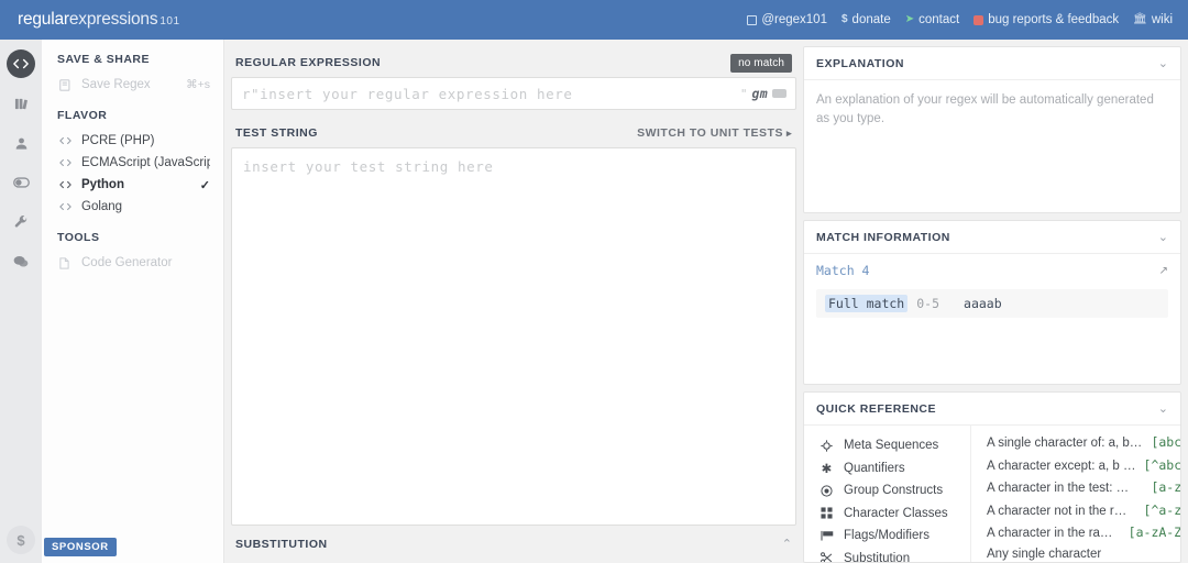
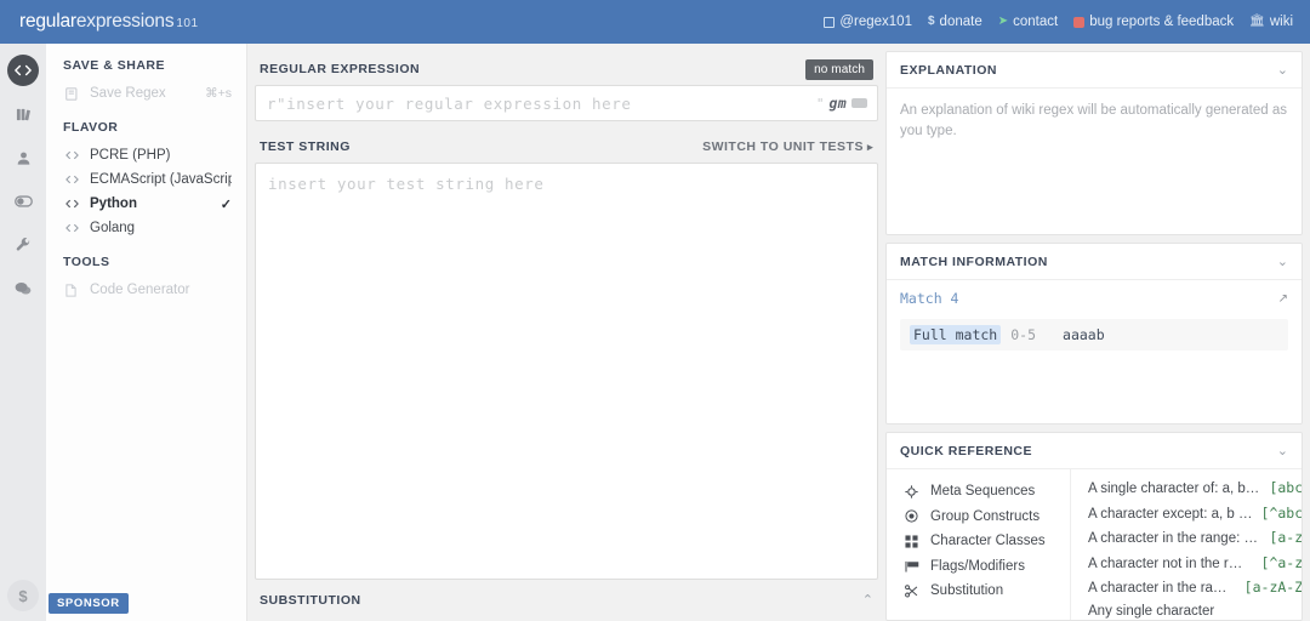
  regularexpressions 101
  @regex101
  $
  donate
  ➤
  contact
  bug reports & feedback
  🏛
  wiki
  $
  SAVE & SHARE
  Save Regex
  ⌘+s
  FLAVOR
  PCRE (PHP)
  ECMAScript (JavaScrip
  Python
  ✓
  Golang
  TOOLS
  Code Generator
  SPONSOR
  REGULAR EXPRESSION
  no match
  r"
  insert your regular expression here
  "
  gm
  TEST STRING
  SWITCH TO UNIT TESTS ▸
  insert your test string here
  SUBSTITUTION
  ⌃
  EXPLANATION
  ⌄
- An explanation of your regex will be automatically generated as you type.
+ An explanation of wiki regex will be automatically generated as you type.
  MATCH INFORMATION
  ⌄
  Match 4
  ↗
  Full match
  0-5
  aaaab
  QUICK REFERENCE
  ⌄
  Meta Sequences
- ✱
- Quantifiers
  Group Constructs
  Character Classes
  Flags/Modifiers
  Substitution
  A single character of: a, b…
  [abc
  A character except: a, b …
  [^abc
- A character in the test: …
+ A character in the range: …
  [a-z
  A character not in the r…
  [^a-z
  A character in the ra…
  [a-zA-Z
  Any single character
